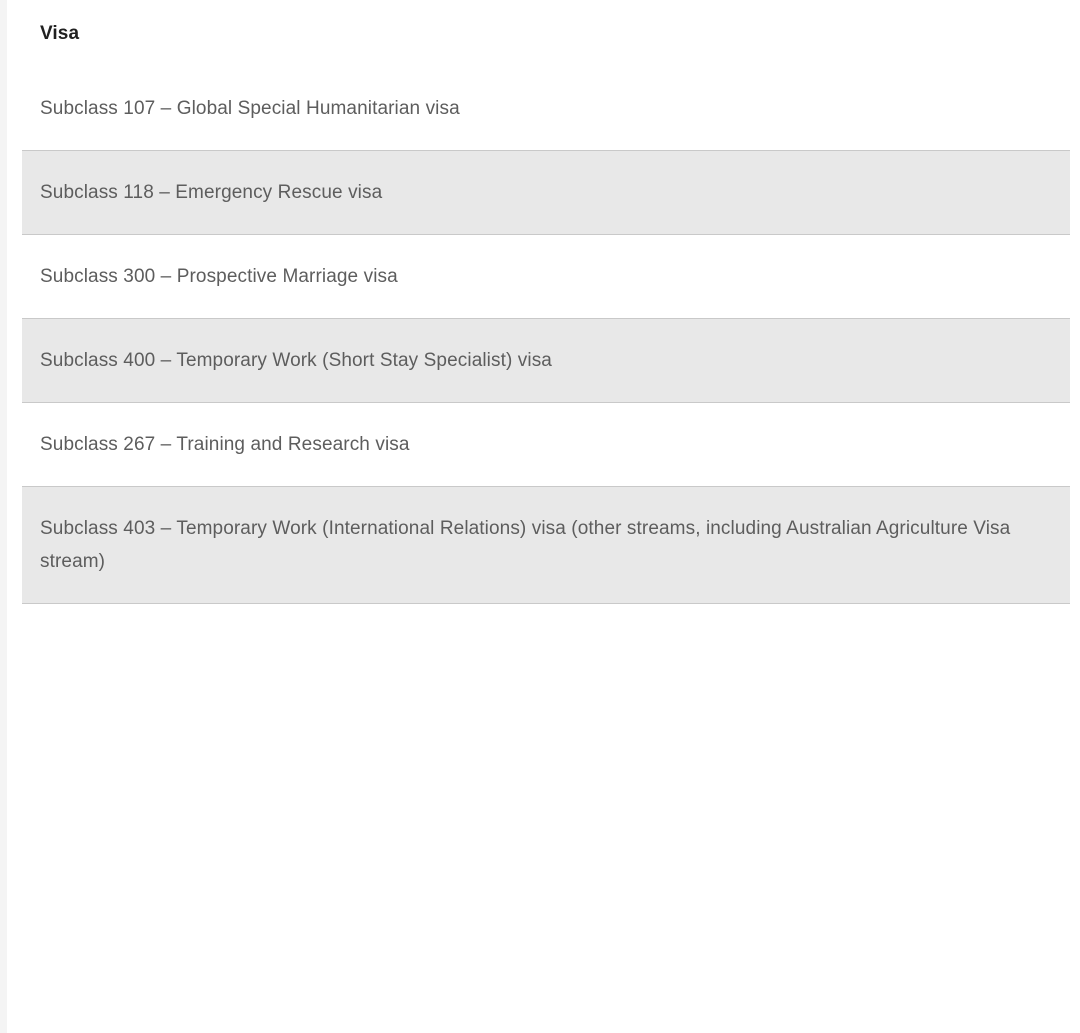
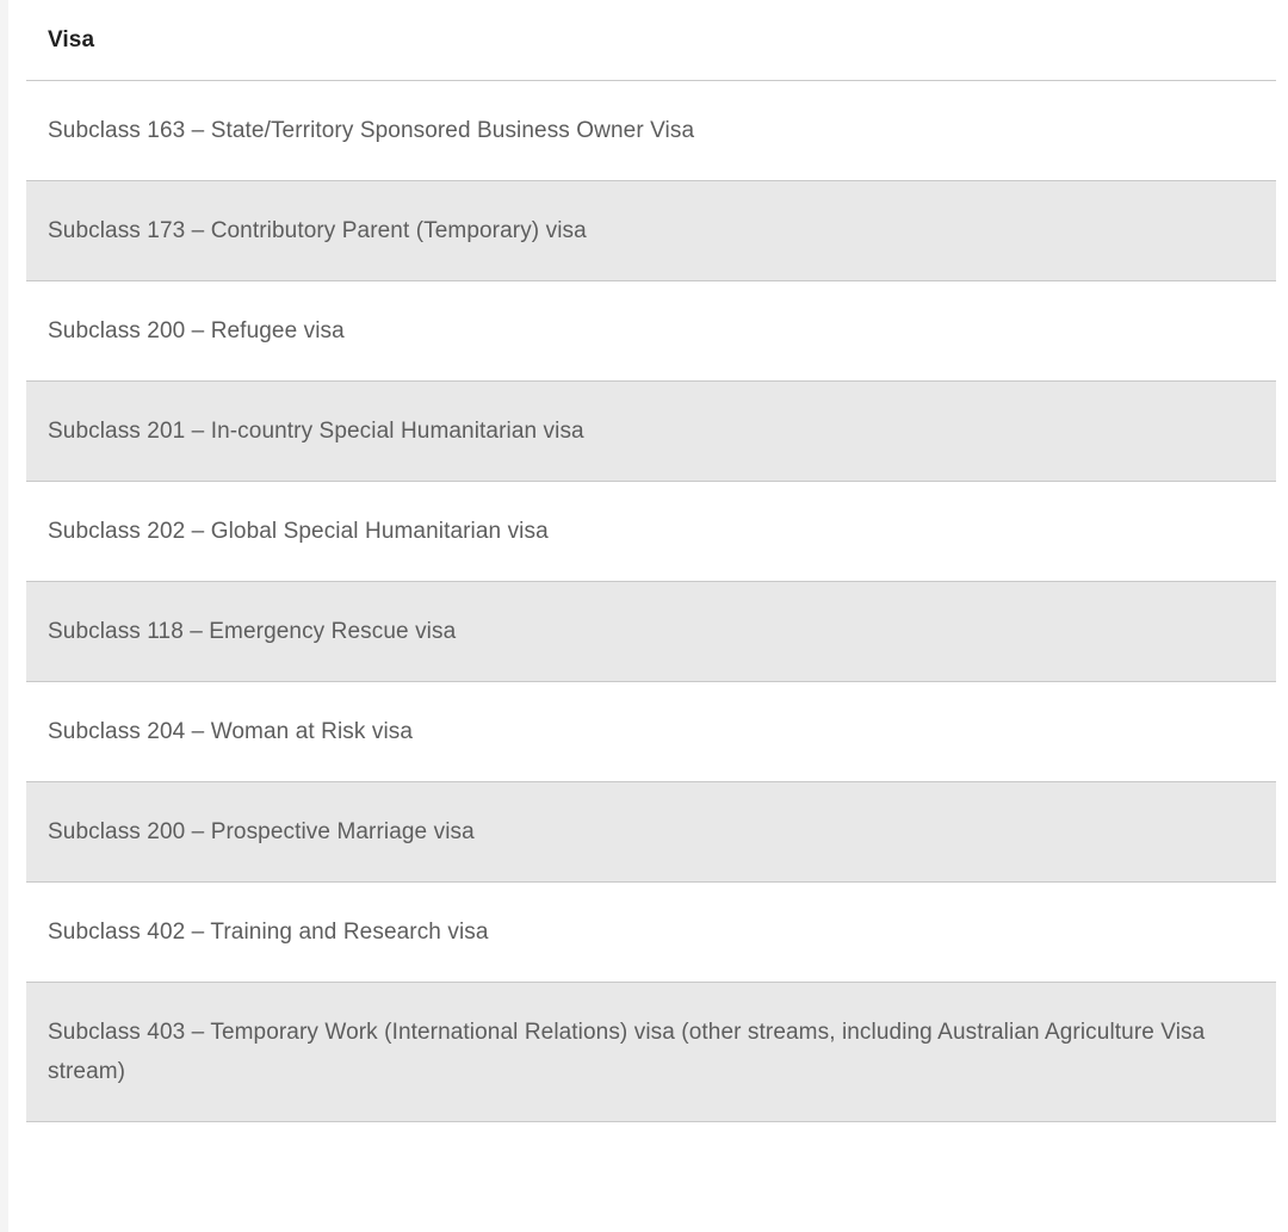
  Visa
+ Subclass 163 – State/Territory Sponsored Business Owner Visa
+ Subclass 173 – Contributory Parent (Temporary) visa
+ Subclass 200 – Refugee visa
+ Subclass 201 – In-country Special Humanitarian visa
- Subclass 107 – Global Special Humanitarian visa
+ Subclass 202 – Global Special Humanitarian visa
  Subclass 118 – Emergency Rescue visa
+ Subclass 204 – Woman at Risk visa
- Subclass 300 – Prospective Marriage visa
+ Subclass 200 – Prospective Marriage visa
- Subclass 400 – Temporary Work (Short Stay Specialist) visa
- Subclass 267 – Training and Research visa
+ Subclass 402 – Training and Research visa
  Subclass 403 – Temporary Work (International Relations) visa (other streams, including Australian Agriculture Visa stream)
